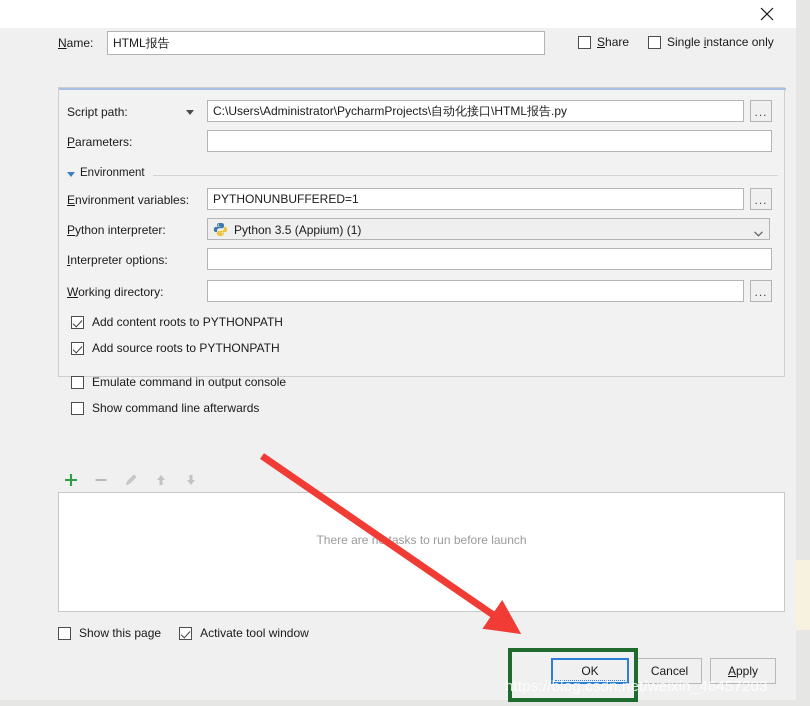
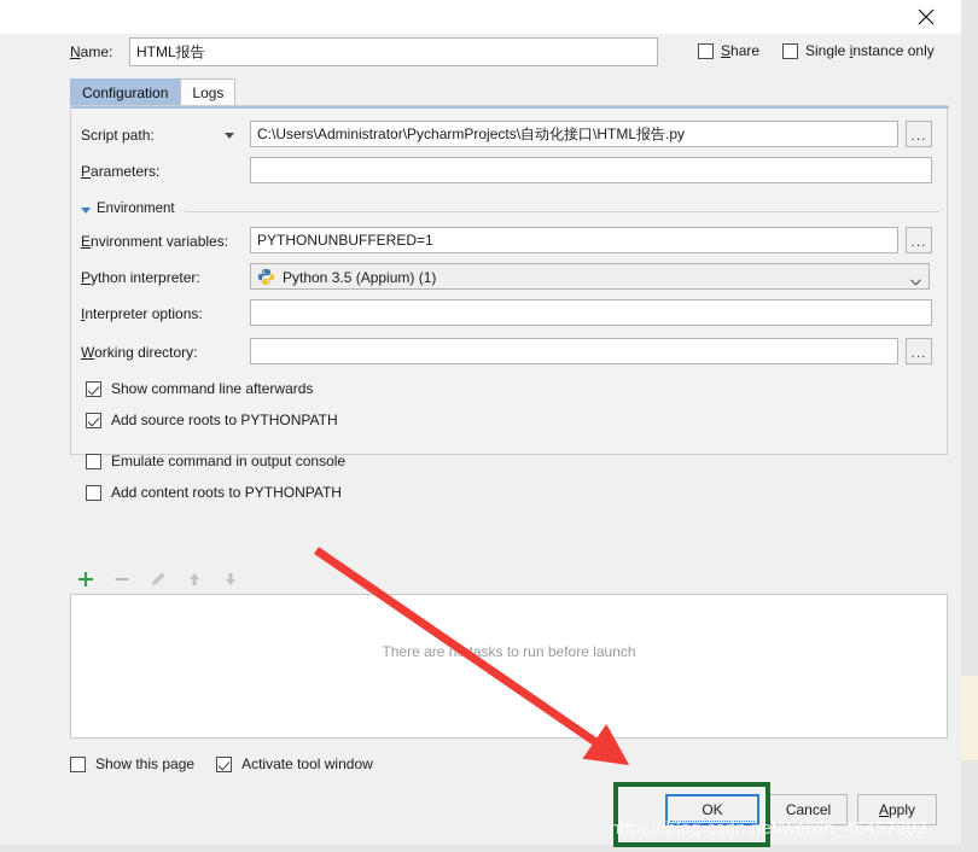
  Name:
  HTML报告
  Share
  Single instance only
+ Configuration
+ Logs
  Script path:
  C:\Users\Administrator\PycharmProjects\自动化接口\HTML报告.py
  ...
  Parameters:
  Environment
  Environment variables:
  PYTHONUNBUFFERED=1
  ...
  Python interpreter:
  Python 3.5 (Appium) (1)
  Interpreter options:
  Working directory:
  ...
- Add content roots to PYTHONPATH
+ Show command line afterwards
  Add source roots to PYTHONPATH
  Emulate command in output console
- Show command line afterwards
+ Add content roots to PYTHONPATH
  There are nasks to run before launch
  Show this page
  Activate tool window
  OK
  Cancel
  A
  pply
  https://blog.csdn.net/weixin_46457203
